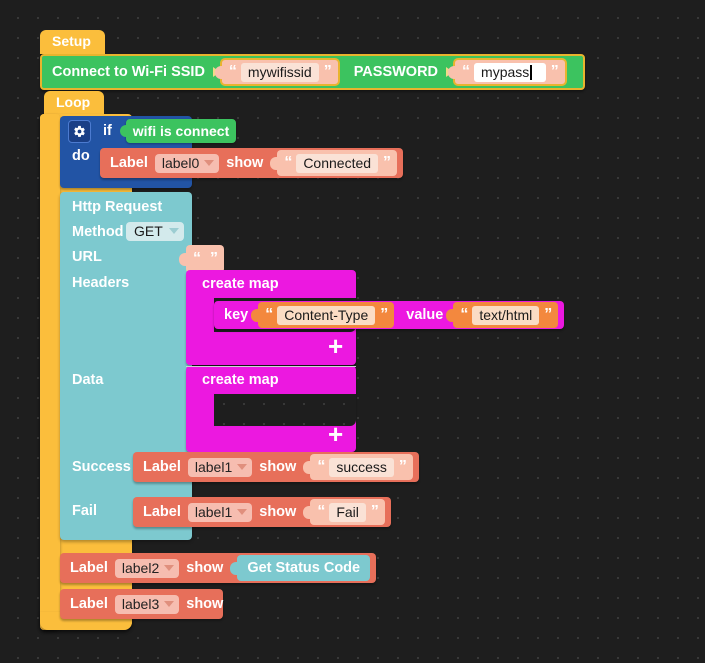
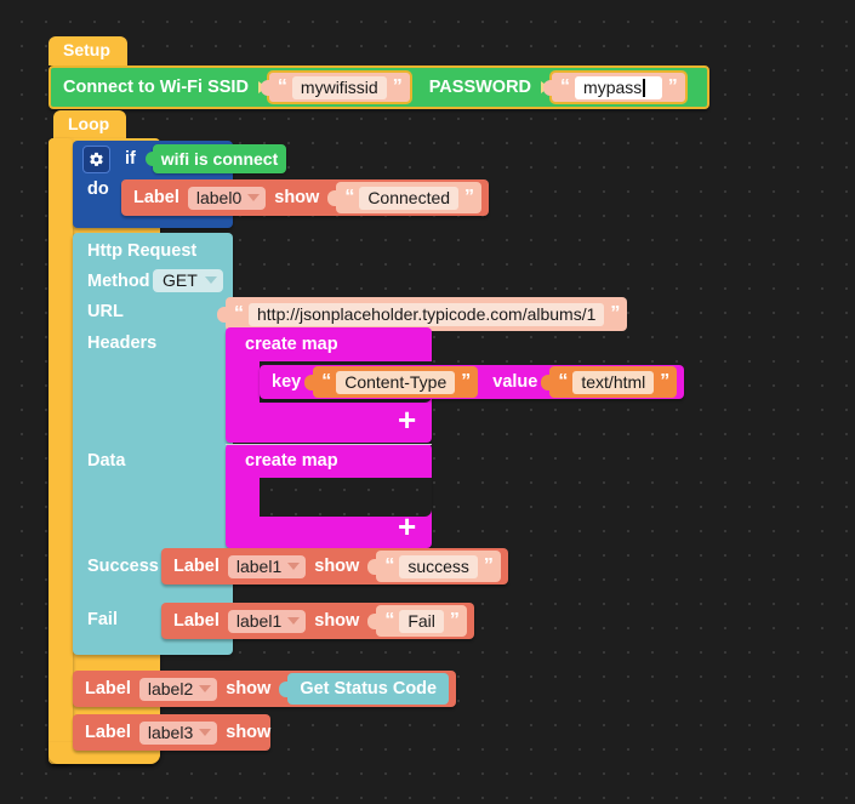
  Setup
  Connect to Wi-Fi SSID
  “
  mywifissid
  ”
  PASSWORD
  “
  mypass
  ”
  Loop
  if
  do
  wifi is connect
  Label
  label0
  show
  “
  Connected
  ”
  Http Request
  Method
  URL
  Headers
  Data
  Success
  Fail
  GET
  “
+ http://jsonplaceholder.typicode.com/albums/1
  ”
  create map
  +
  key
  “
  Content-Type
  ”
  value
  “
  text/html
  ”
  create map
  +
  Label
  label1
  show
  “
  success
  ”
  Label
  label1
  show
  “
  Fail
  ”
  Label
  label2
  show
  Get Status Code
  Label
  label3
  show
